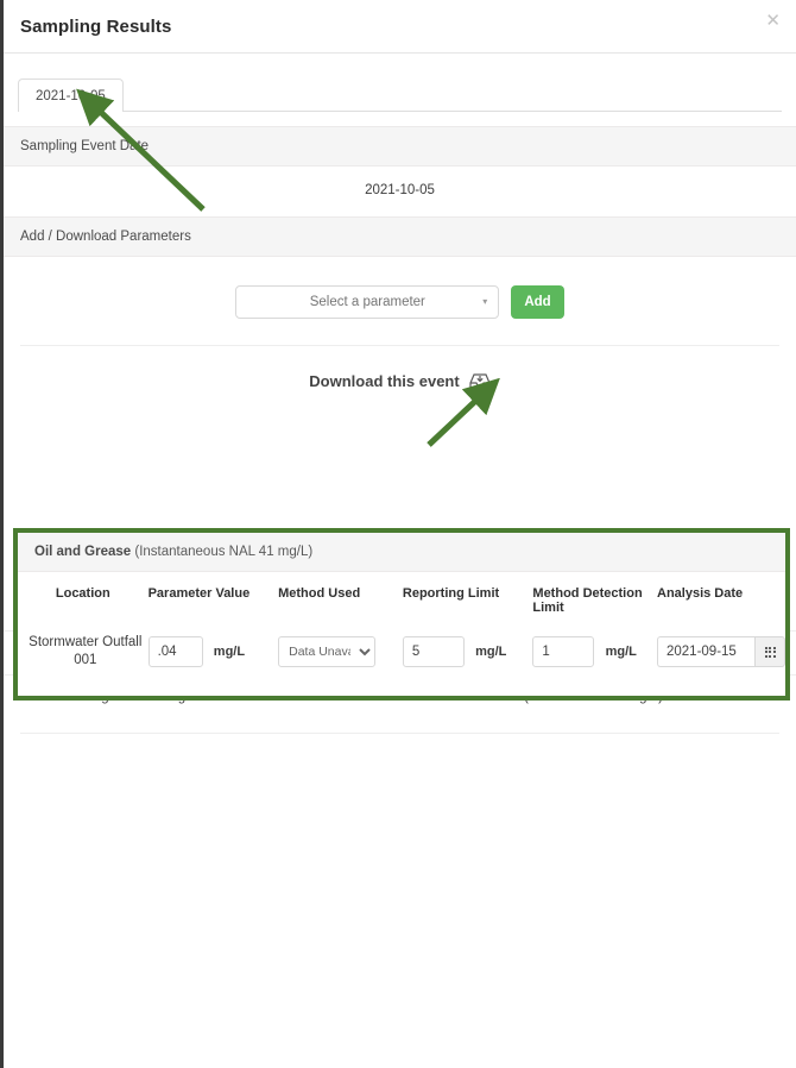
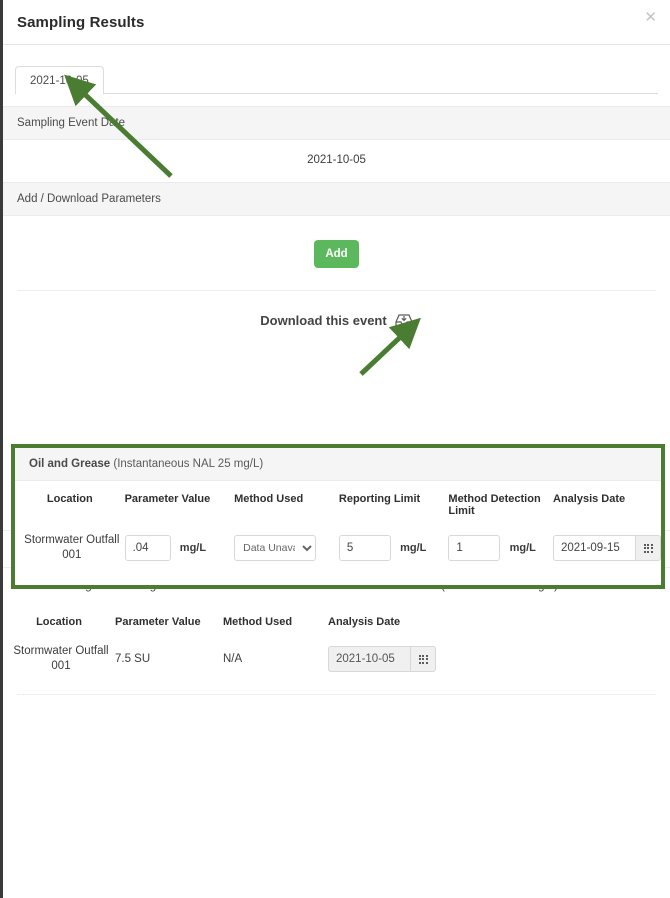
  Sampling Results
  ✕
  2021-10-05
  Sampling Event De
  2021-10-05
  Add / Download Parameters
- Select a parameter
- ▾
  Add
  Download this event
- Oil and Grease (Instantaneous NAL 41 mg/L)
+ Oil and Grease (Instantaneous NAL 25 mg/L)
  Location	Parameter Value	Method Used	Reporting Limit	Method Detection Limit	Analysis Date
  Stormwater Outfall 001	.04 mg/L	Data Unav	5 mg/L	1 mg/L	2021-09-15
+ Location	Parameter Value	Method Used	Analysis Date
+ Stormwater Outfall 001	7.5 SU	N/A	2021-10-05
